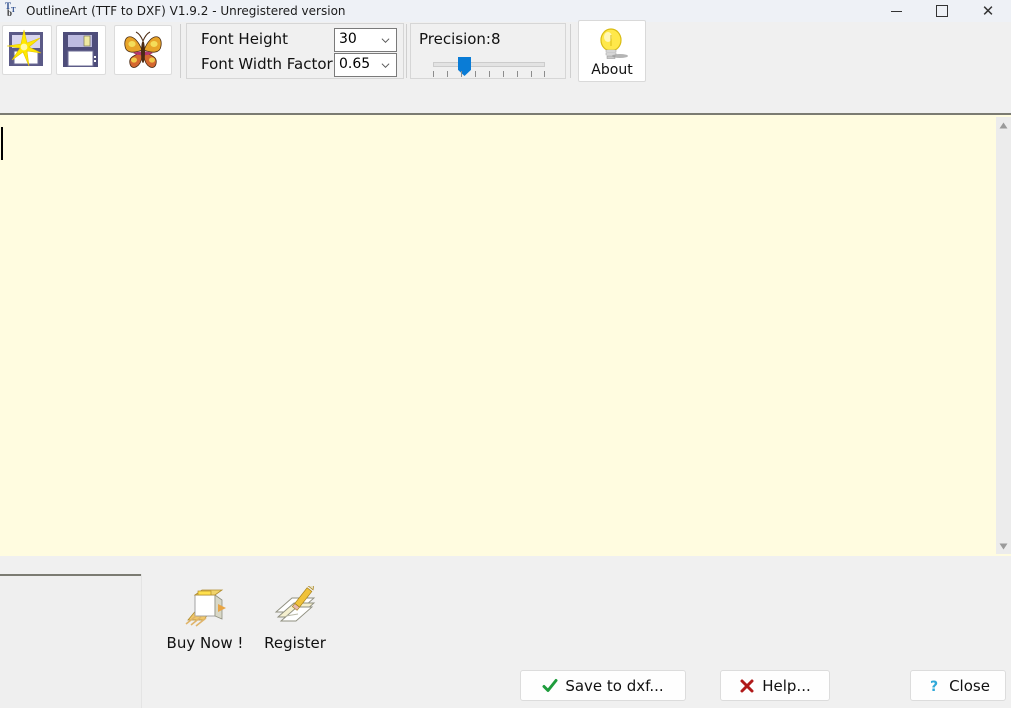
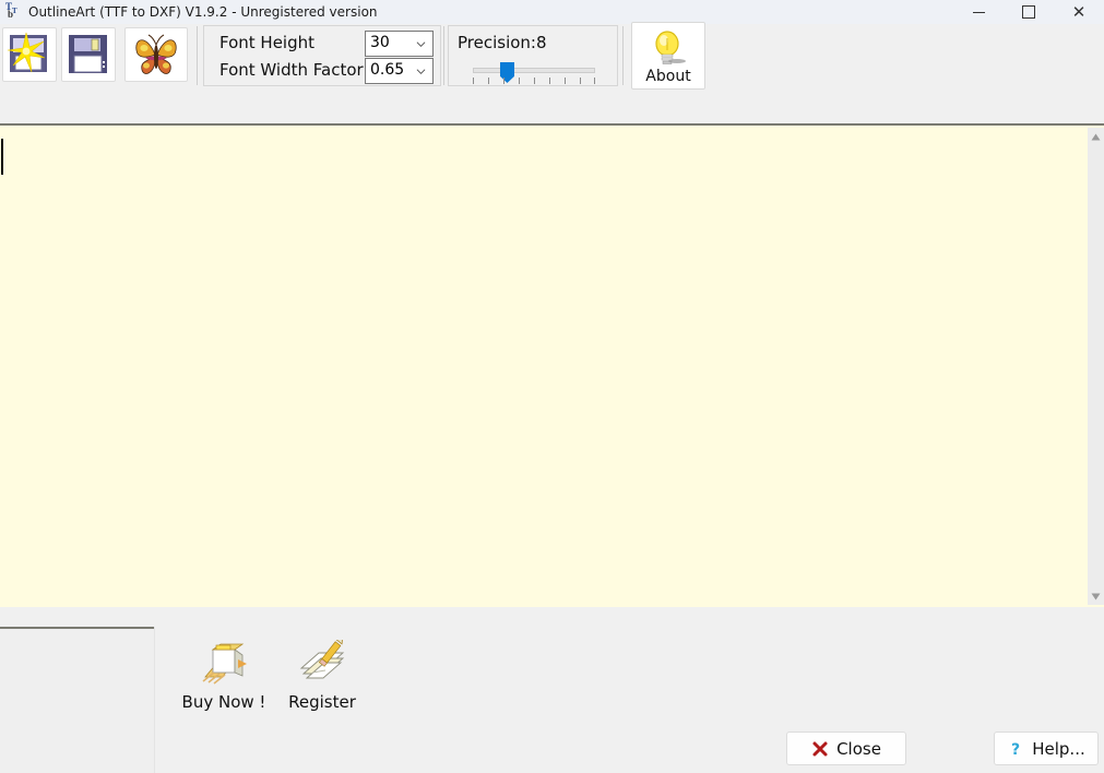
  TT
  b
  OutlineArt (TTF to DXF) V1.9.2 - Unregistered version
  ✕
  Font Height
  Font Width Factor
  30
  0.65
  Precision:8
  About
  Buy Now !
  Register
- Save to dxf...
- Help...
+ Close
  ?
- Close
+ Help...
